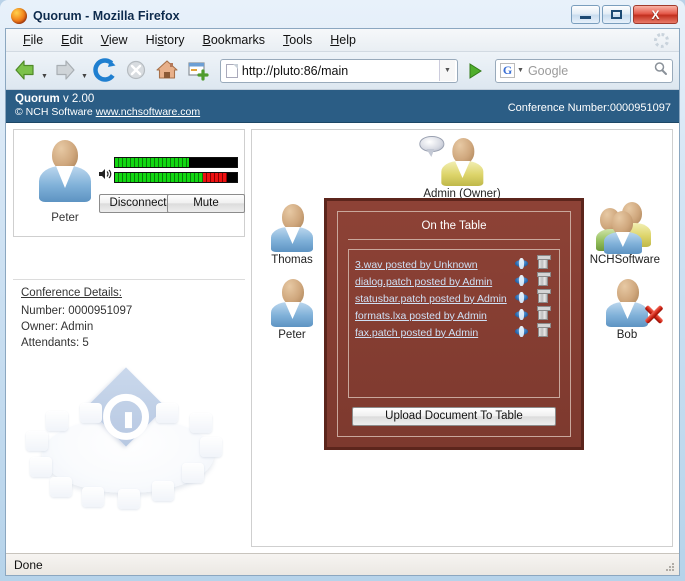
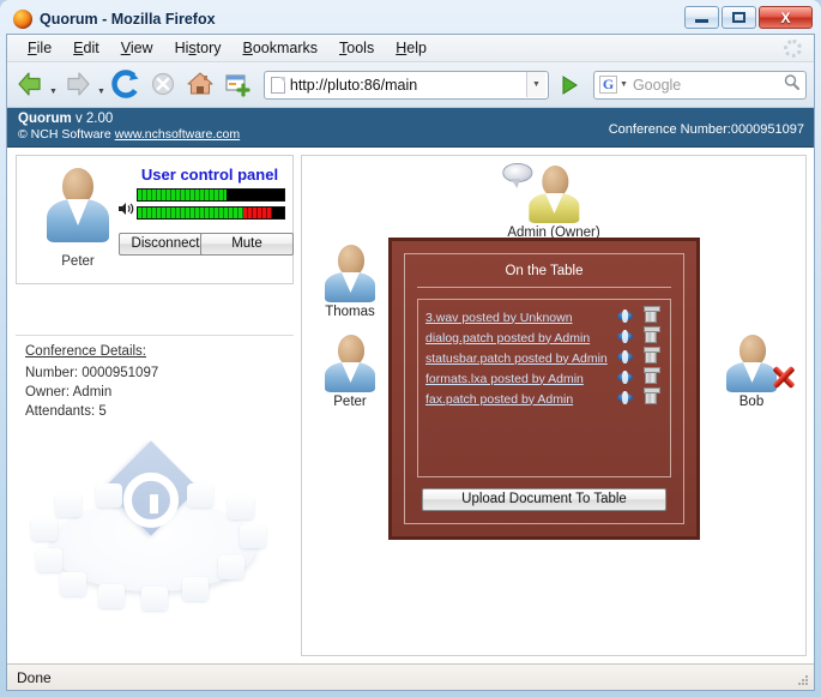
  Quorum - Mozilla Firefox
  X
  File
  Edit
  View
  History
  Bookmarks
  Tools
  Help
  http://pluto:86/main
  G
  Google
  Quorum v 2.00
  © NCH Software www.nchsoftware.com
  Conference Number:0000951097
+ User control panel
  Peter
  Disconnect
  Mute
  Conference Details:
  Number: 0000951097
  Owner: Admin
  Attendants: 5
  Admin (Owner)
  Thomas
  Peter
- NCHSoftware
  Bob
  On the Table
  3.wav posted by Unknown
  dialog.patch posted by Admin
  statusbar.patch posted by Admin
  formats.lxa posted by Admin
  fax.patch posted by Admin
  Upload Document To Table
  Done
